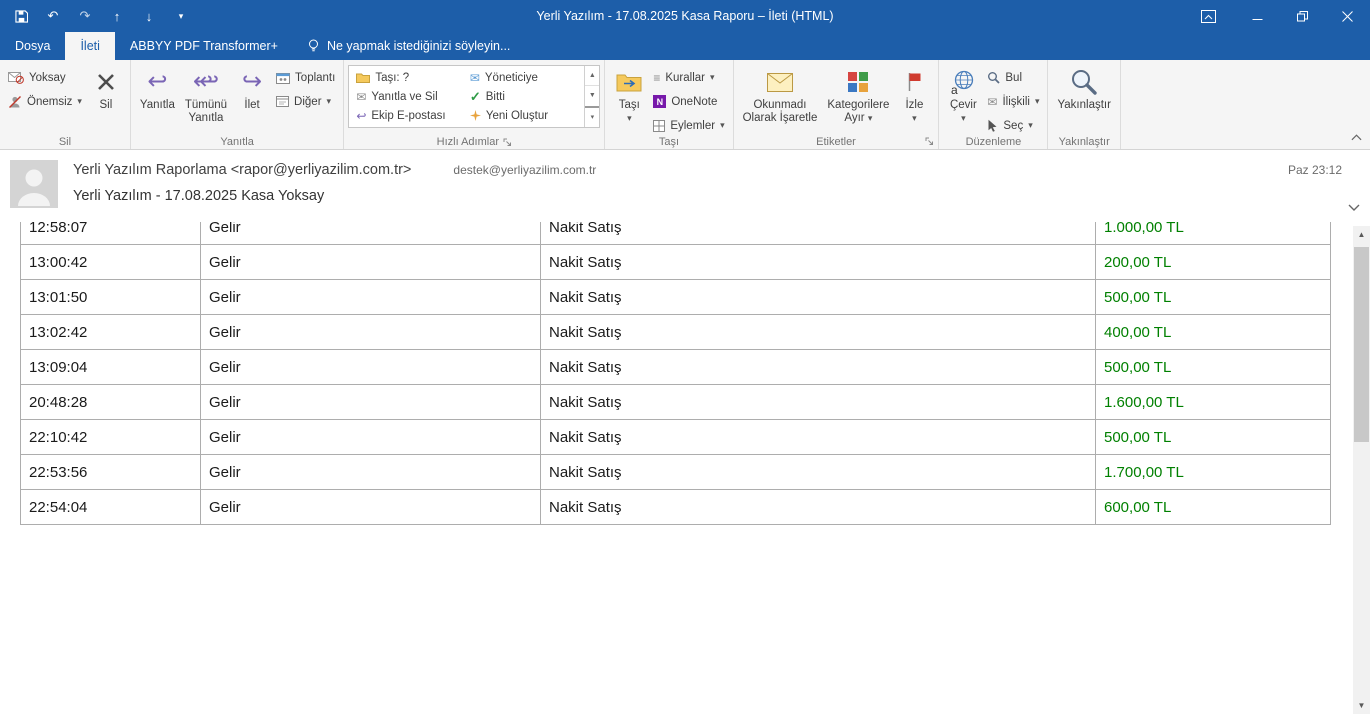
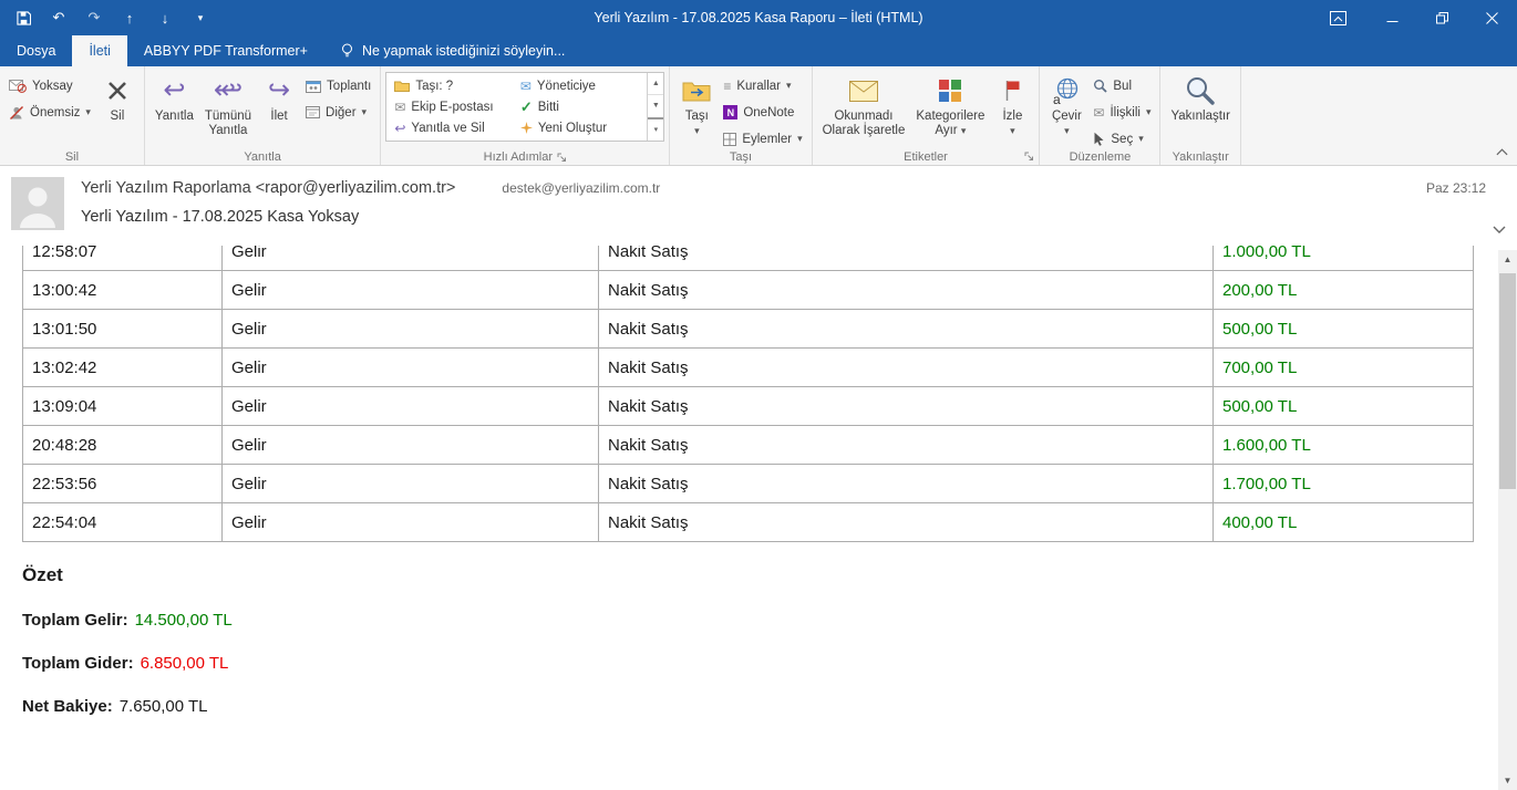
  ↶
  ↷
  ↑
  ↓
  ▾
  Yerli Yazılım - 17.08.2025 Kasa Raporu – İleti (HTML)
  Dosya
  İleti
  ABBYY PDF Transformer+
  Ne yapmak istediğinizi söyleyin...
  Yoksay
  Önemsiz
  ▾
  Sil
  Sil
  ↩
  Yanıtla
  ↩
  ↩
  Tümünü
  Yanıtla
  ↪
  İlet
  Toplantı
  Diğer
  ▾
  Yanıtla
  Taşı: ?
  ✉
- Yanıtla ve Sil
+ Ekip E-postası
  ↩
- Ekip E-postası
+ Yanıtla ve Sil
  ✉
  Yöneticiye
  ✓
  Bitti
  Yeni Oluştur
  Hızlı Adımlar
  Taşı
  ▾
  ≡
  Kurallar
  ▾
  N
  OneNote
  Eylemler
  ▾
  Taşı
  Okunmadı
  Olarak İşaretle
  Kategorilere
  Ayır ▾
  İzle
  ▾
  Etiketler
  a
  Çevir
  ▾
  Bul
  ✉
  İlişkili
  ▾
  Seç
  ▾
  Düzenleme
  Yakınlaştır
  Yakınlaştır
  Yerli Yazılım Raporlama <rapor@yerliyazilim.com.tr>
  destek@yerliyazilim.com.tr
  Yerli Yazılım - 17.08.2025 Kasa Yoksay
  Paz 23:12
  12:58:07	Gelir	Nakit Satış	1.000,00 TL
  13:00:42	Gelir	Nakit Satış	200,00 TL
  13:01:50	Gelir	Nakit Satış	500,00 TL
- 13:02:42	Gelir	Nakit Satış	400,00 TL
+ 13:02:42	Gelir	Nakit Satış	700,00 TL
  13:09:04	Gelir	Nakit Satış	500,00 TL
  20:48:28	Gelir	Nakit Satış	1.600,00 TL
- 22:10:42	Gelir	Nakit Satış	500,00 TL
  22:53:56	Gelir	Nakit Satış	1.700,00 TL
- 22:54:04	Gelir	Nakit Satış	600,00 TL
+ 22:54:04	Gelir	Nakit Satış	400,00 TL
+ Özet
+ Toplam Gelir: 14.500,00 TL
+ Toplam Gider: 6.850,00 TL
+ Net Bakiye: 7.650,00 TL
  ▲
  ▼
